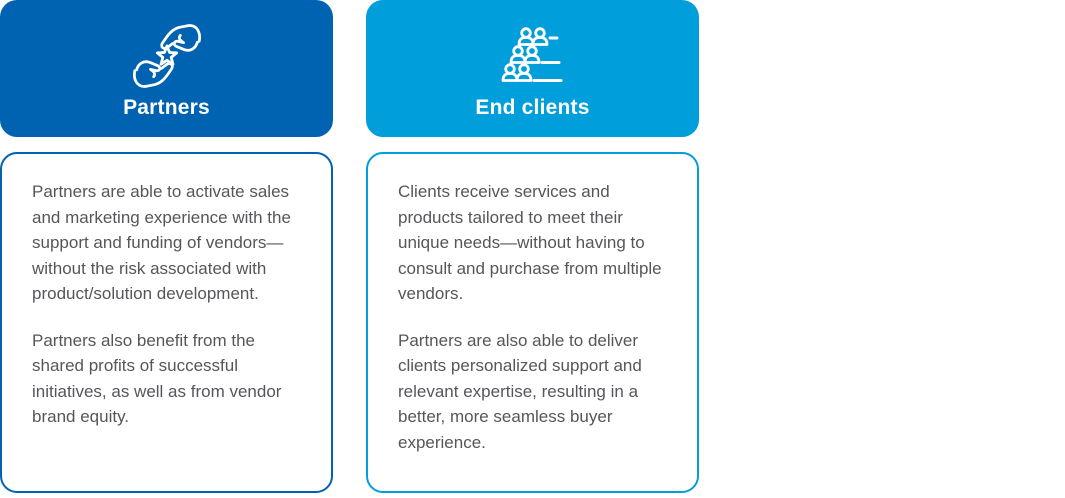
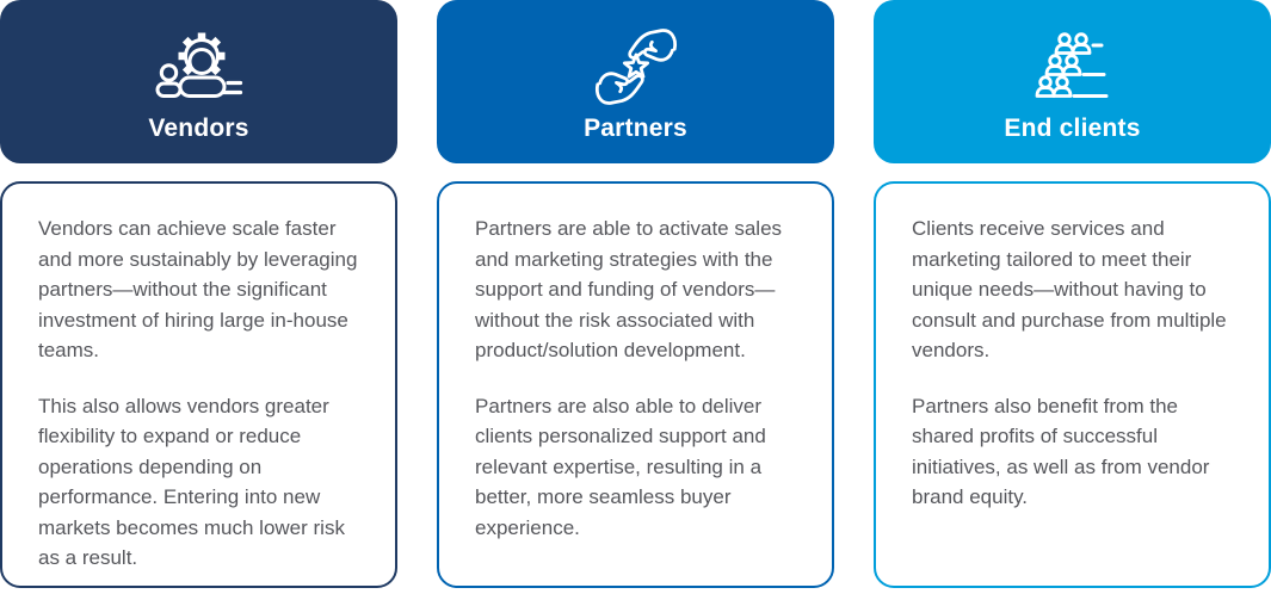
+ Vendors
+ Vendors can achieve scale faster and more sustainably by leveraging partners—without the significant investment of hiring large in-house teams.
+ This also allows vendors greater flexibility to expand or reduce operations depending on performance. Entering into new markets becomes much lower risk as a result.
  Partners
- Partners are able to activate sales and marketing experience with the support and funding of vendors—without the risk associated with product/solution development.
+ Partners are able to activate sales and marketing strategies with the support and funding of vendors—without the risk associated with product/solution development.
- Partners also benefit from the shared profits of successful initiatives, as well as from vendor brand equity.
+ Partners are also able to deliver clients personalized support and relevant expertise, resulting in a better, more seamless buyer experience.
  End clients
- Clients receive services and products tailored to meet their unique needs—without having to consult and purchase from multiple vendors.
+ Clients receive services and marketing tailored to meet their unique needs—without having to consult and purchase from multiple vendors.
- Partners are also able to deliver clients personalized support and relevant expertise, resulting in a better, more seamless buyer experience.
+ Partners also benefit from the shared profits of successful initiatives, as well as from vendor brand equity.
